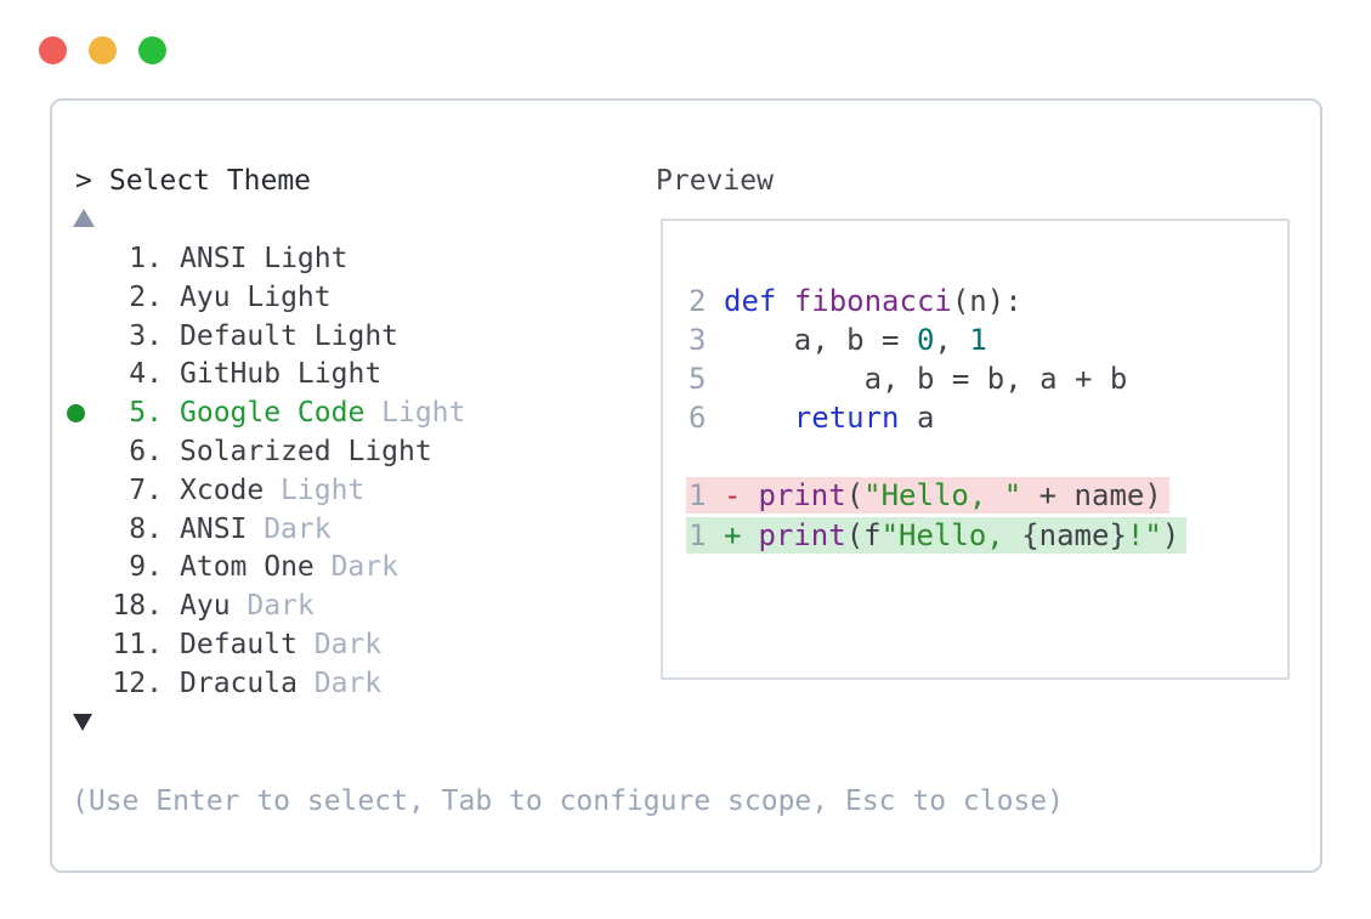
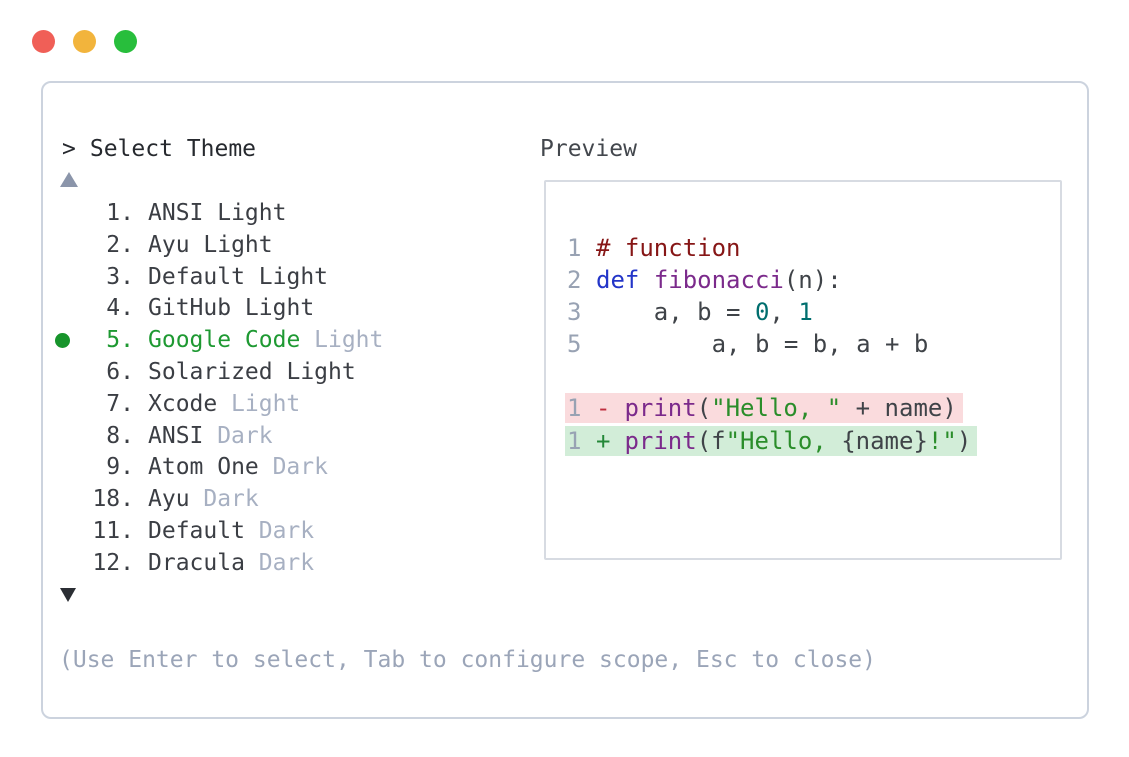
  > Select Theme
  1. ANSI Light
  2. Ayu Light
  3. Default Light
  4. GitHub Light
  5. Google Code Light
  6. Solarized Light
  7. Xcode Light
  8. ANSI Dark
  9. Atom One Dark
  18. Ayu Dark
  11. Default Dark
  12. Dracula Dark
  (Use Enter to select, Tab to configure scope, Esc to close)
  Preview
+ 1 # function
  2 def fibonacci(n):
  3 a, b = 0, 1
  5 a, b = b, a + b
- 6 return a
  1 - print("Hello, " + name)
  1 + print(f"Hello, {name}!")
